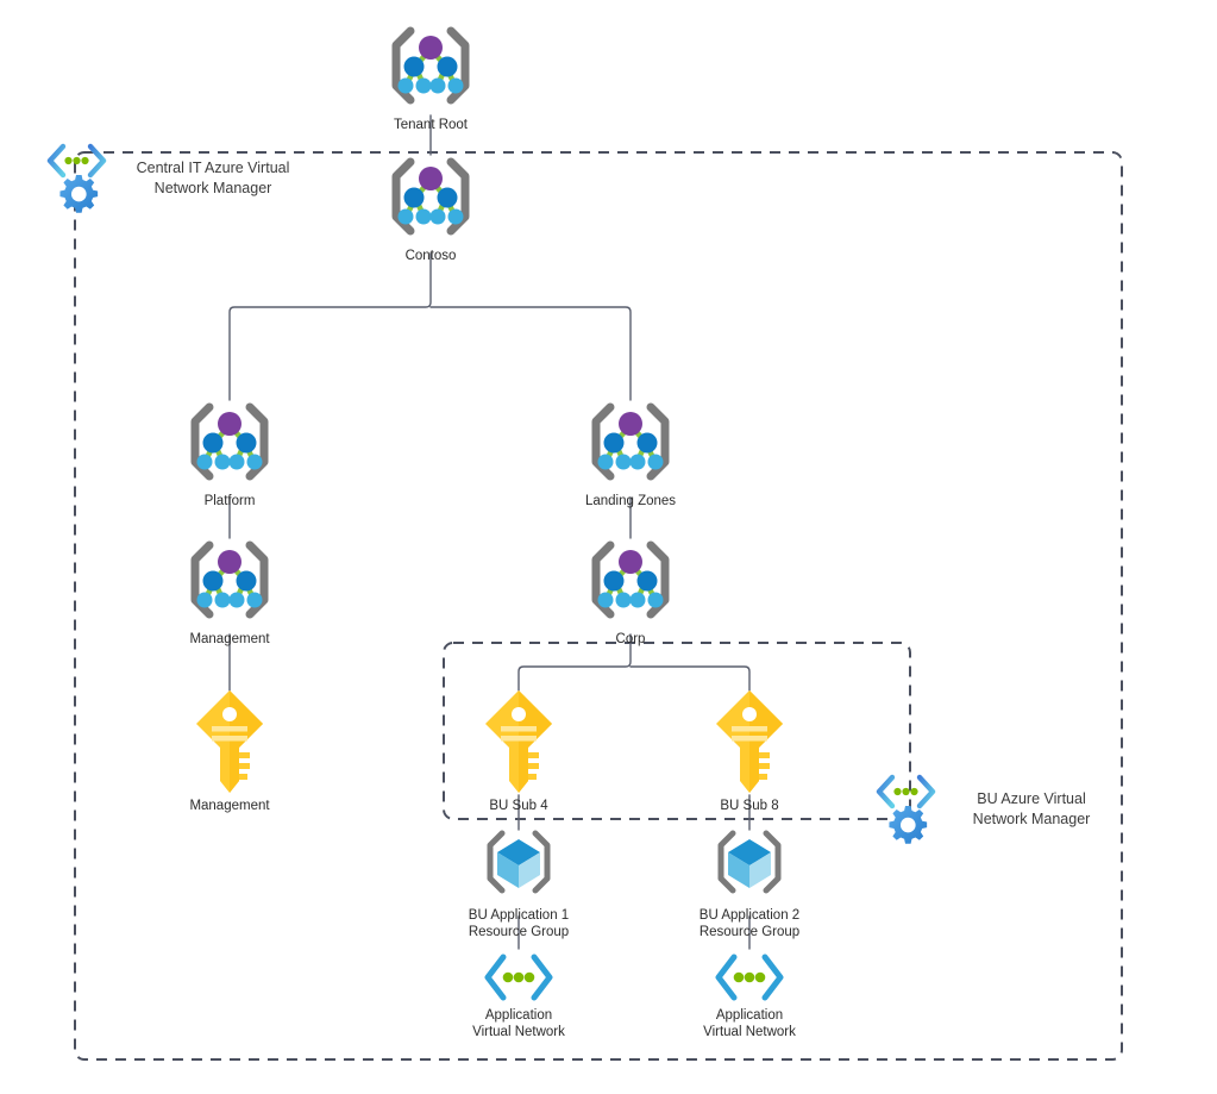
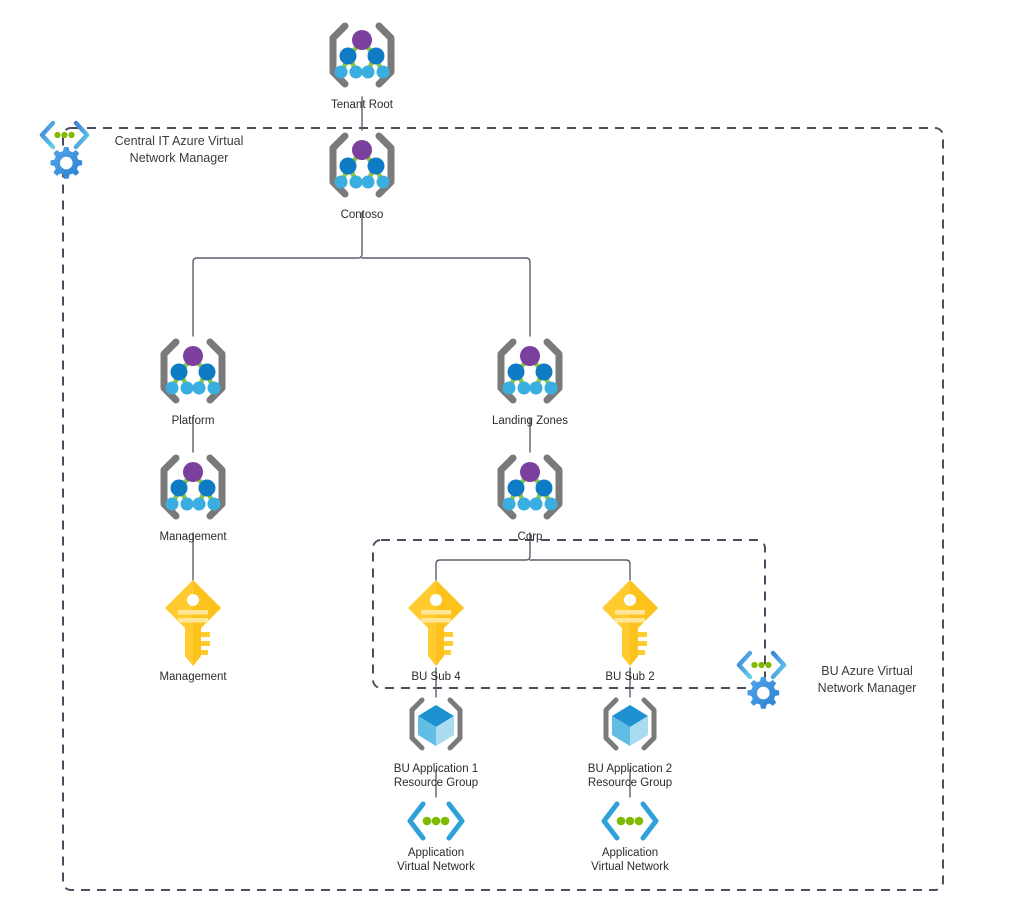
  Tenant Root
  Contoso
  Platform
  Landing Zones
  Management
  Corp
  Management
  BU Sub 4
- BU Sub 8
+ BU Sub 2
  BU Application 1
  Resource Group
  BU Application 2
  Resource Group
  Application
  Virtual Network
  Application
  Virtual Network
  Central IT Azure Virtual
  Network Manager
  BU Azure Virtual
  Network Manager
